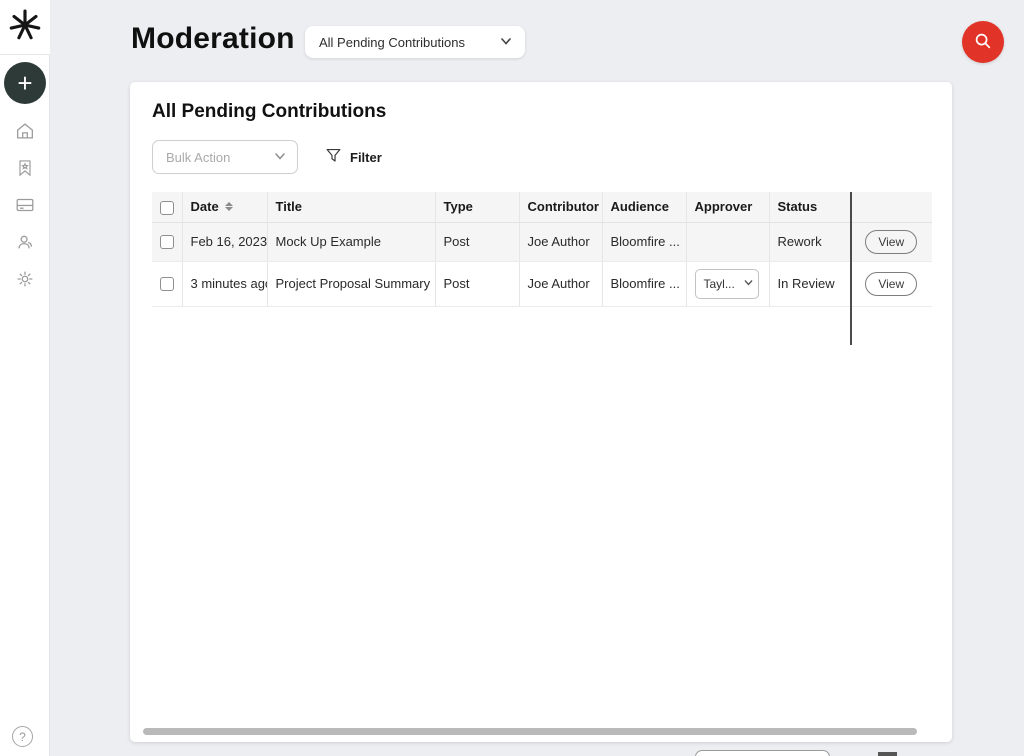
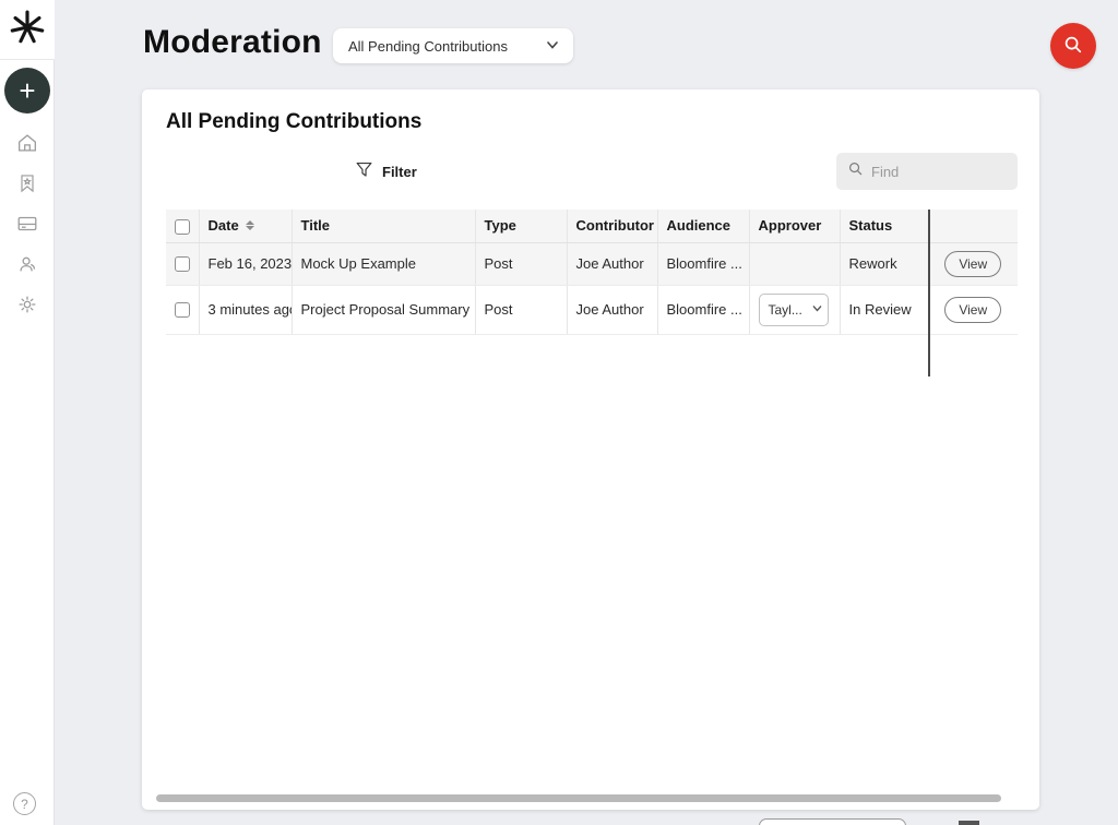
  +
  ?
  Moderation
  All Pending Contributions
  All Pending Contributions
- Bulk Action
  Filter
+ Find
  	Date	Title	Type	Contributor	Audience	Approver	Status
  	Feb 16, 2023	Mock Up Example	Post	Joe Author	Bloomfire ...		Rework	View
  	3 minutes ag	Project Proposal Summary	Post	Joe Author	Bloomfire ...	Tayl...	In Review	View
